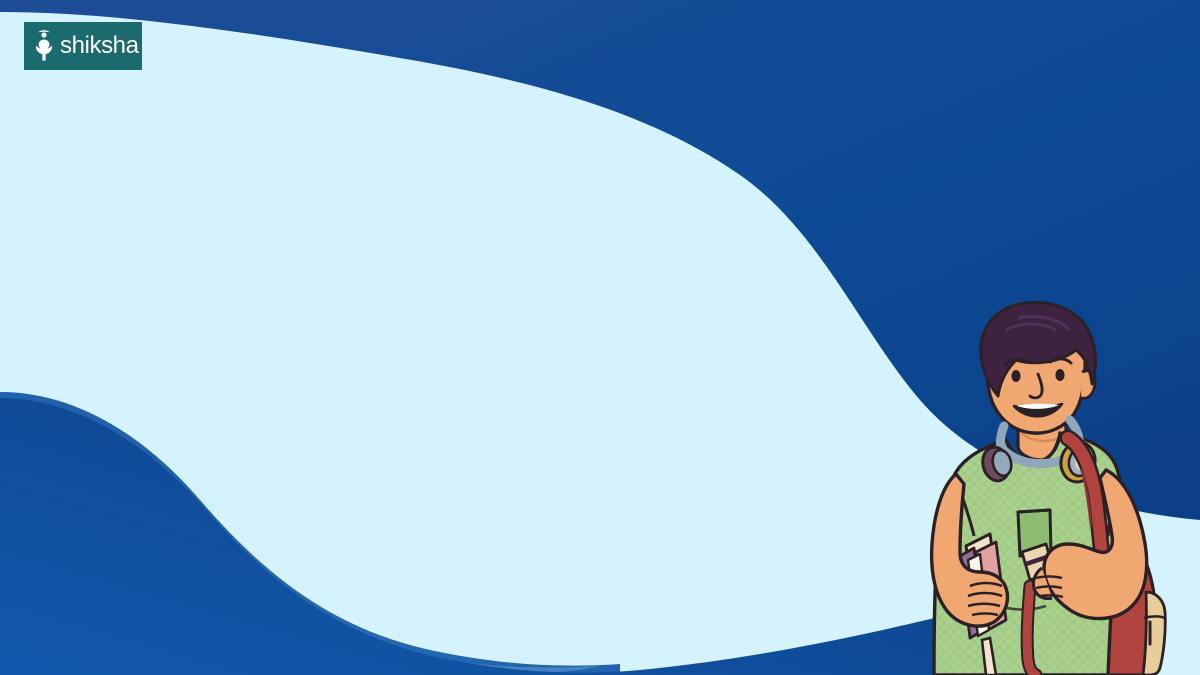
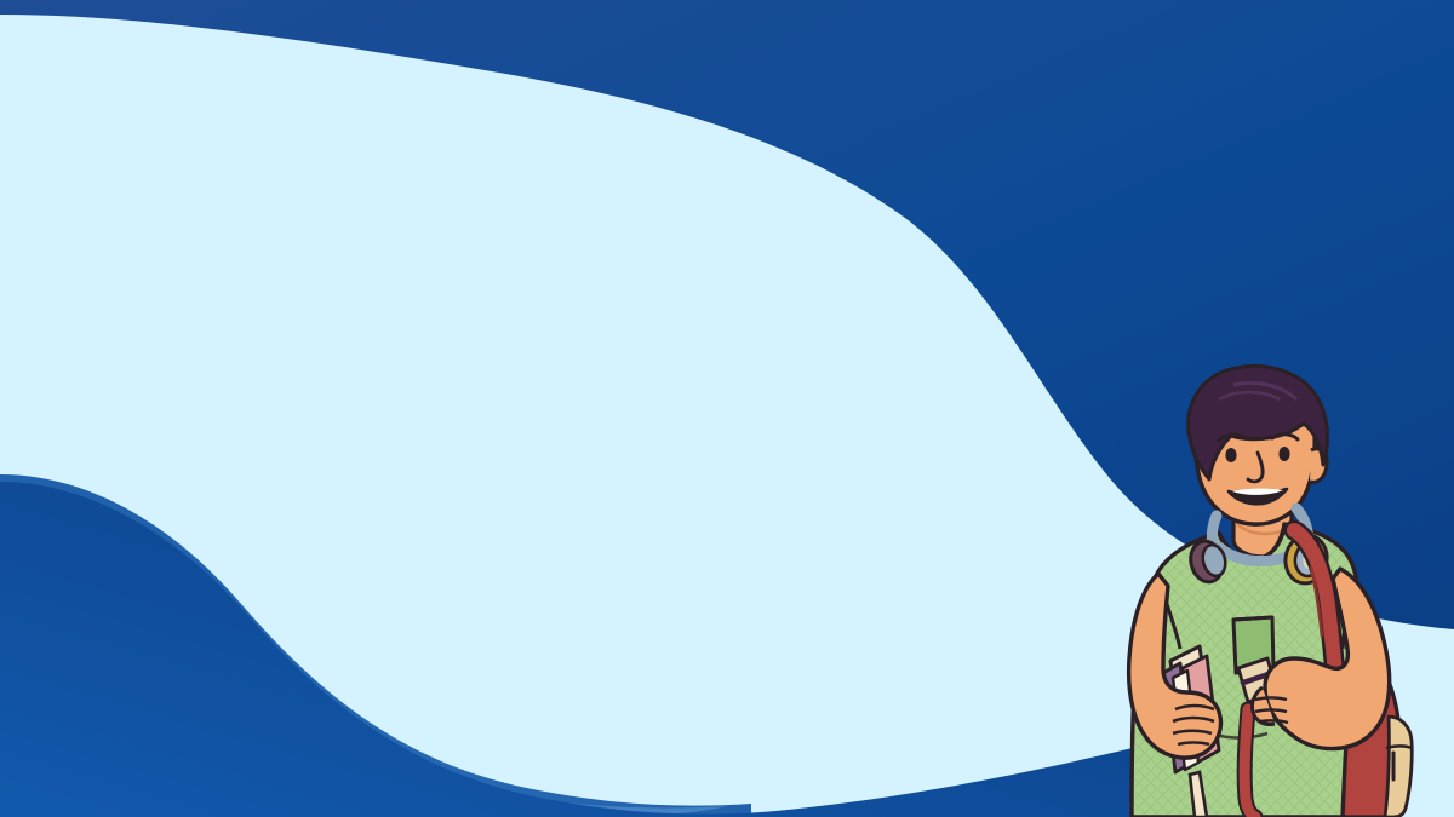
- shiksha
